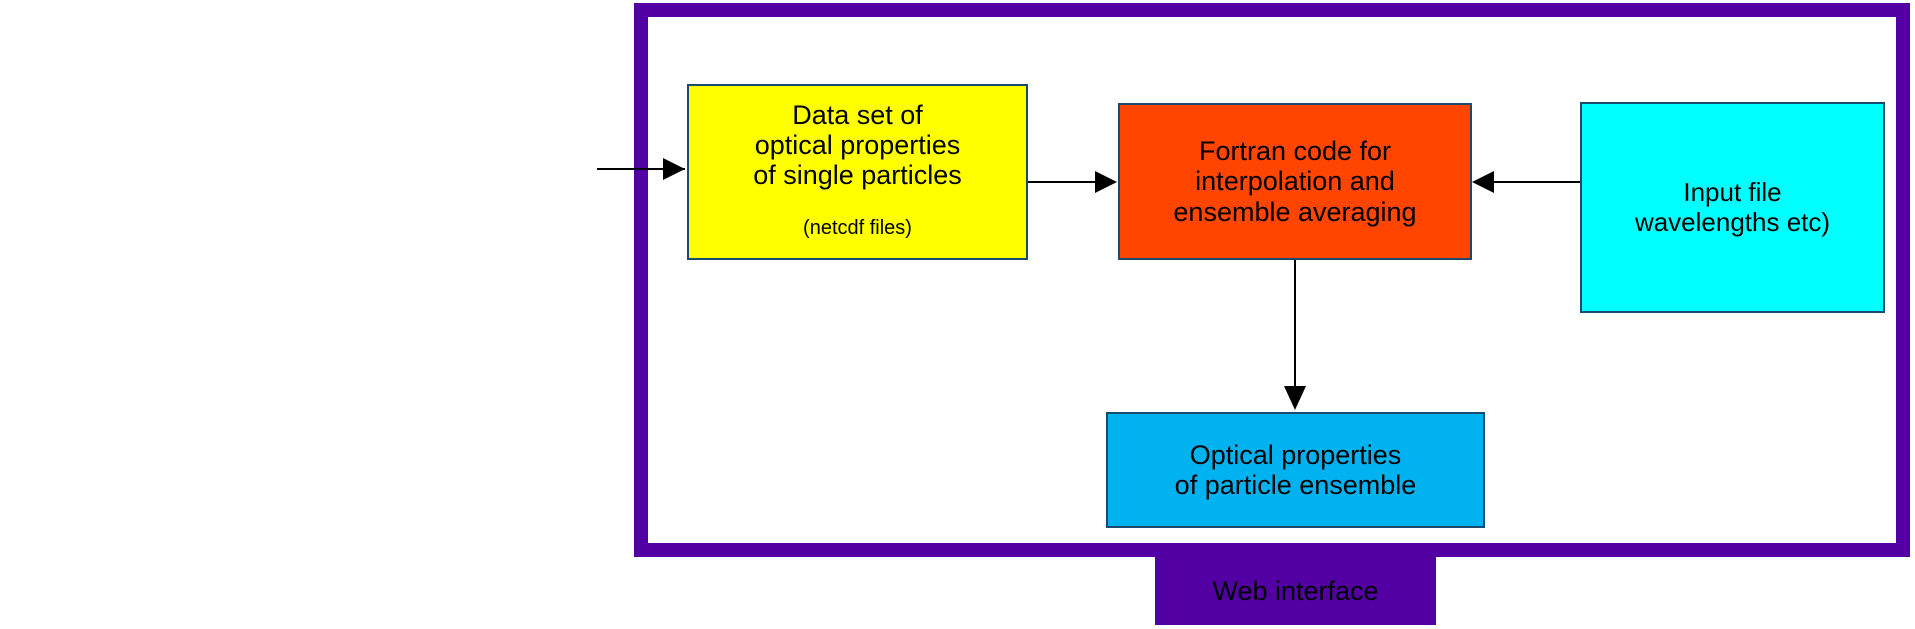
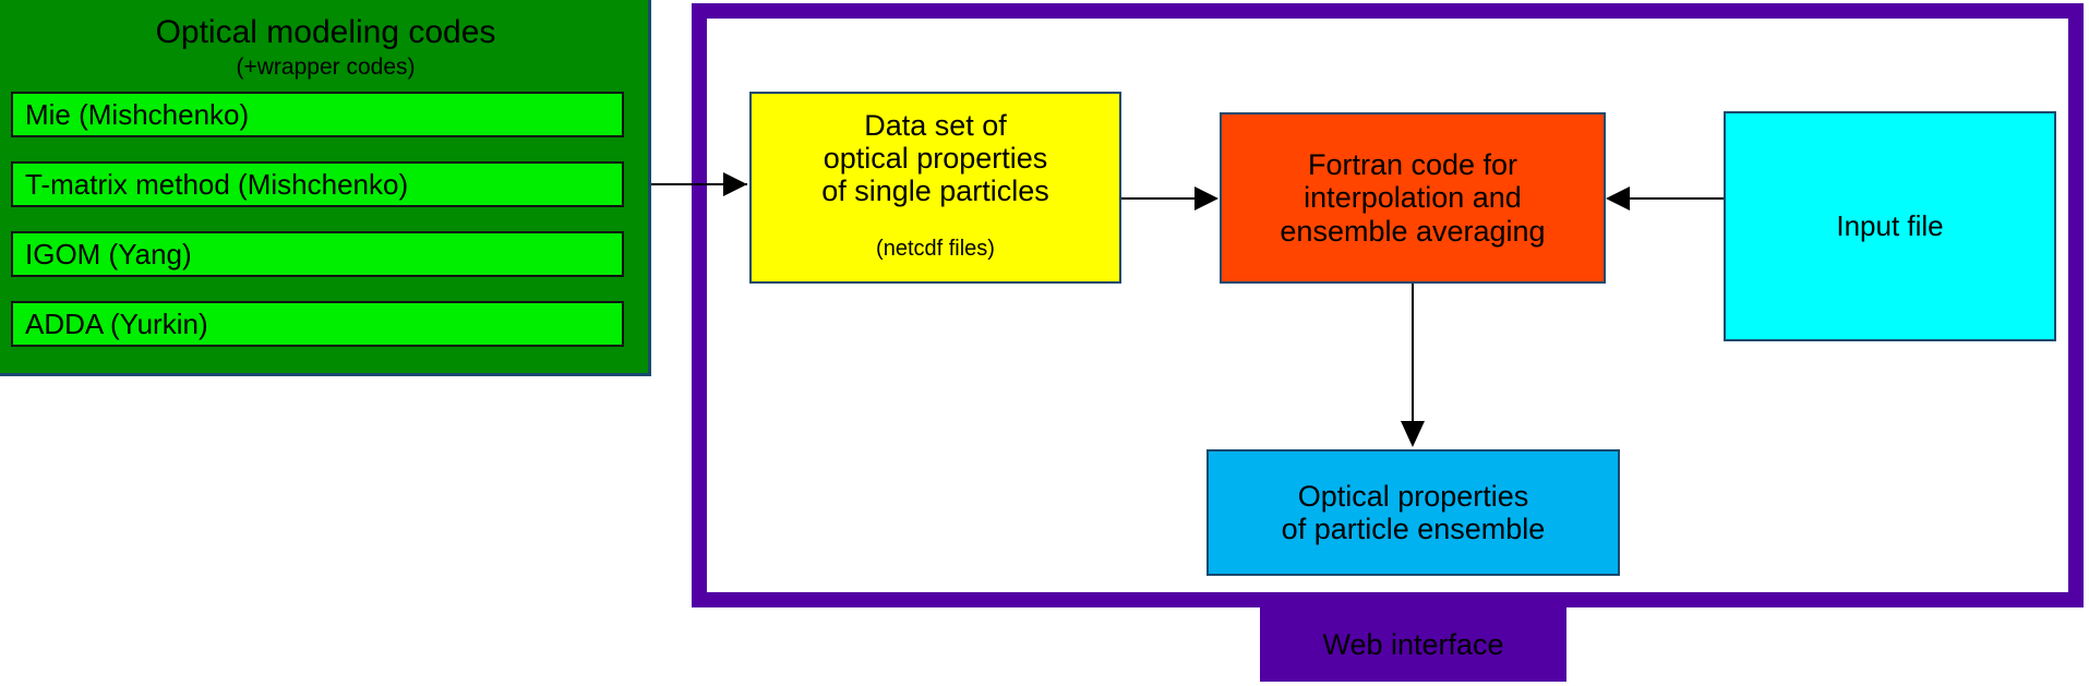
+ Optical modeling codes
+ (+wrapper codes)
+ Mie (Mishchenko)
+ T-matrix method (Mishchenko)
+ IGOM (Yang)
+ ADDA (Yurkin)
  Data set of
  optical properties
  of single particles
  (netcdf files)
  Fortran code for
  interpolation and
  ensemble averaging
  Input file
- wavelengths etc)
  Optical properties
  of particle ensemble
  Web interface
